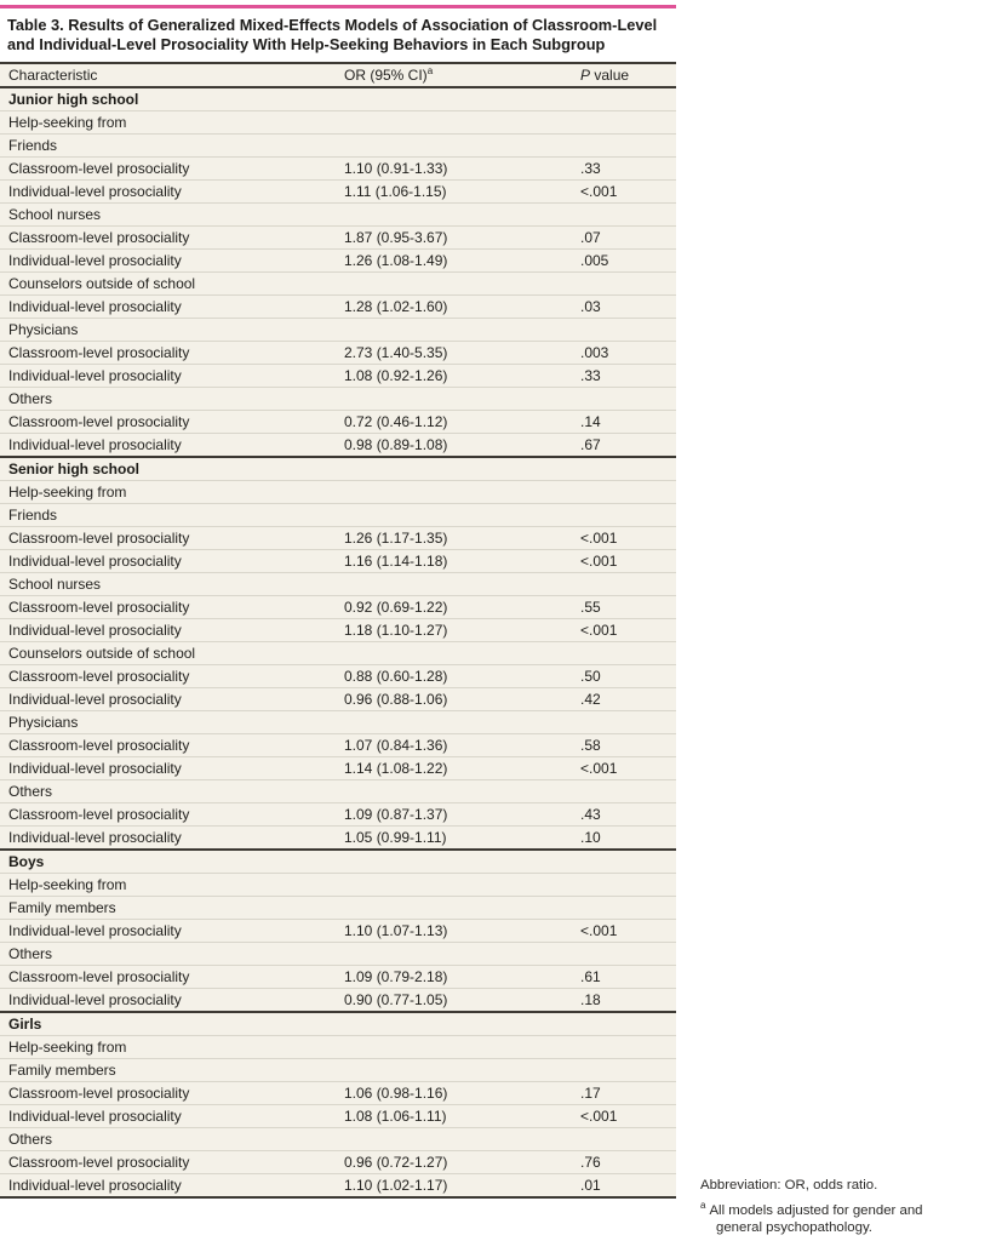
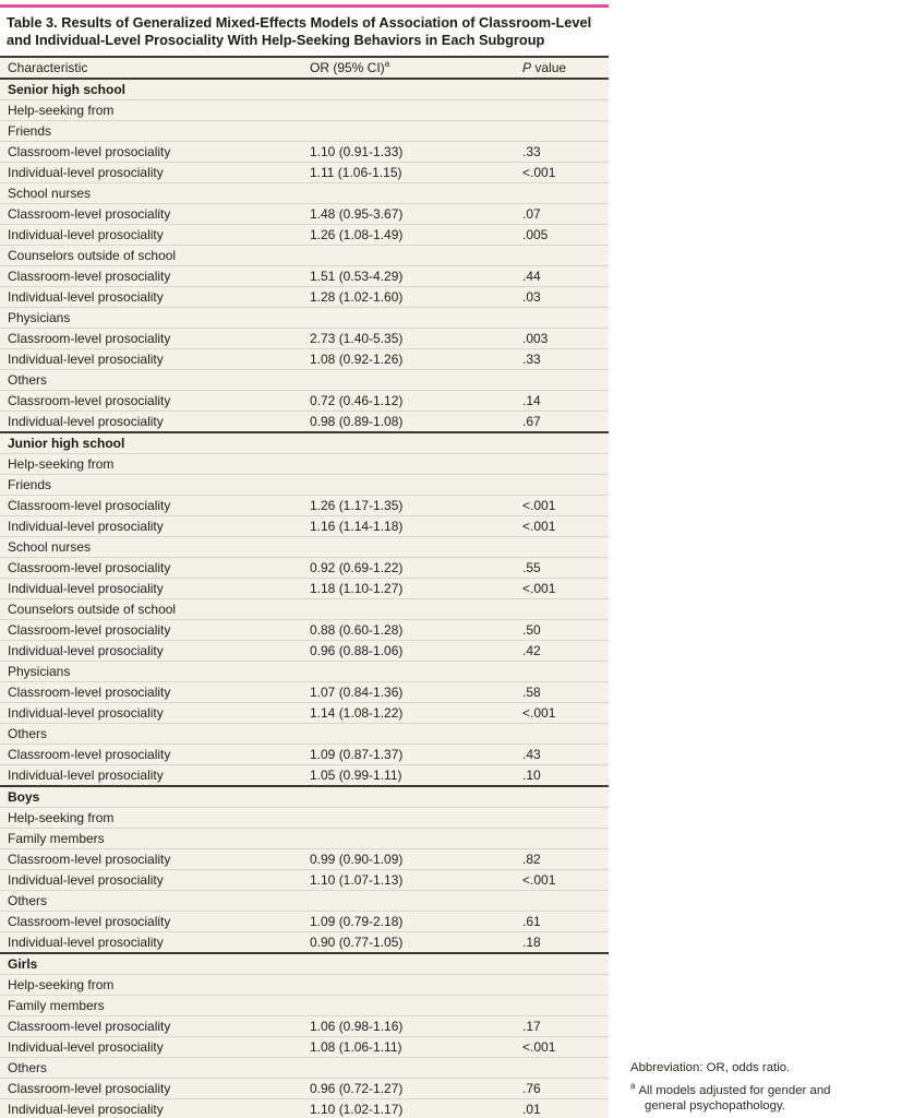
  Table 3. Results of Generalized Mixed-Effects Models of Association of Classroom-Level and Individual-Level Prosociality With Help-Seeking Behaviors in Each Subgroup
  Characteristic	OR (95% CI)a	P value
- Junior high school
+ Senior high school
  Help-seeking from
  Friends
  Classroom-level prosociality	1.10 (0.91-1.33)	.33
  Individual-level prosociality	1.11 (1.06-1.15)	<.001
  School nurses
- Classroom-level prosociality	1.87 (0.95-3.67)	.07
+ Classroom-level prosociality	1.48 (0.95-3.67)	.07
  Individual-level prosociality	1.26 (1.08-1.49)	.005
  Counselors outside of school
+ Classroom-level prosociality	1.51 (0.53-4.29)	.44
  Individual-level prosociality	1.28 (1.02-1.60)	.03
  Physicians
  Classroom-level prosociality	2.73 (1.40-5.35)	.003
  Individual-level prosociality	1.08 (0.92-1.26)	.33
  Others
  Classroom-level prosociality	0.72 (0.46-1.12)	.14
  Individual-level prosociality	0.98 (0.89-1.08)	.67
- Senior high school
+ Junior high school
  Help-seeking from
  Friends
  Classroom-level prosociality	1.26 (1.17-1.35)	<.001
  Individual-level prosociality	1.16 (1.14-1.18)	<.001
  School nurses
  Classroom-level prosociality	0.92 (0.69-1.22)	.55
  Individual-level prosociality	1.18 (1.10-1.27)	<.001
  Counselors outside of school
  Classroom-level prosociality	0.88 (0.60-1.28)	.50
  Individual-level prosociality	0.96 (0.88-1.06)	.42
  Physicians
  Classroom-level prosociality	1.07 (0.84-1.36)	.58
  Individual-level prosociality	1.14 (1.08-1.22)	<.001
  Others
  Classroom-level prosociality	1.09 (0.87-1.37)	.43
  Individual-level prosociality	1.05 (0.99-1.11)	.10
  Boys
  Help-seeking from
  Family members
+ Classroom-level prosociality	0.99 (0.90-1.09)	.82
  Individual-level prosociality	1.10 (1.07-1.13)	<.001
  Others
  Classroom-level prosociality	1.09 (0.79-2.18)	.61
  Individual-level prosociality	0.90 (0.77-1.05)	.18
  Girls
  Help-seeking from
  Family members
  Classroom-level prosociality	1.06 (0.98-1.16)	.17
  Individual-level prosociality	1.08 (1.06-1.11)	<.001
  Others
  Classroom-level prosociality	0.96 (0.72-1.27)	.76
  Individual-level prosociality	1.10 (1.02-1.17)	.01
  Abbreviation: OR, odds ratio.
  a All models adjusted for gender and general psychopathology.
